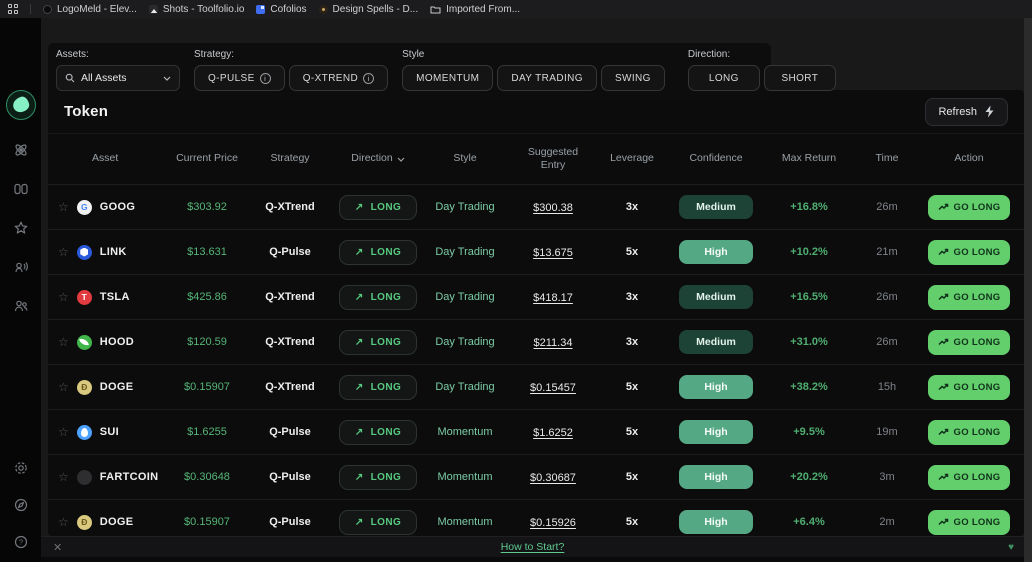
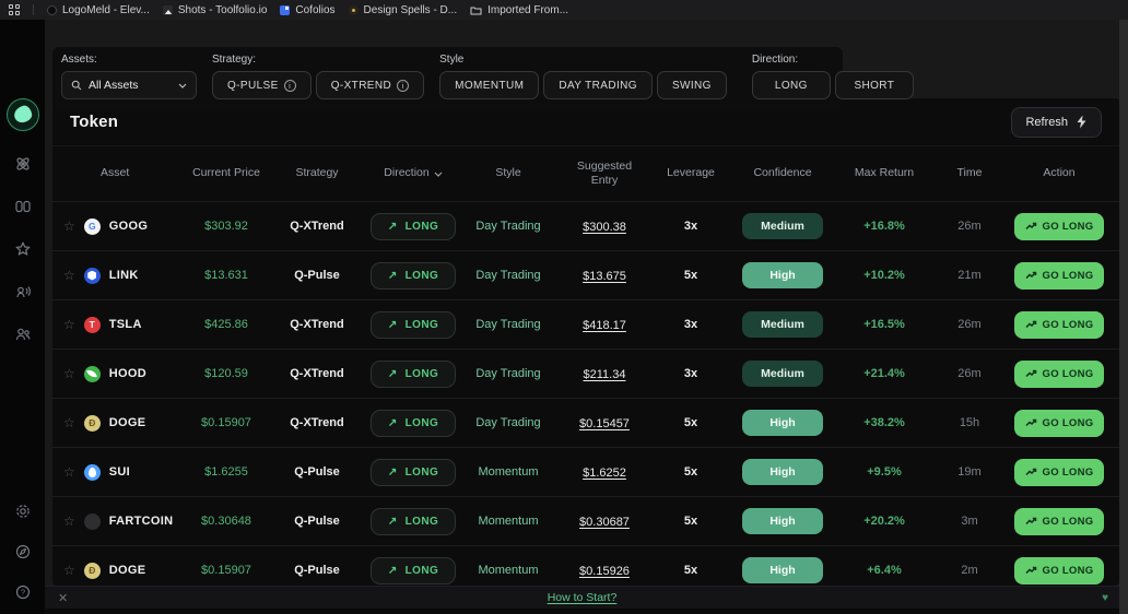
  LogoMeld - Elev...
  Shots - Toolfolio.io
  Cofolios
  Design Spells - D...
  Imported From...
  ?
  Assets:
  All Assets
  Strategy:
  Q-PULSE
  i
  Q-XTREND
  i
  Style
  MOMENTUM
  DAY TRADING
  SWING
  Direction:
  LONG
  SHORT
  Token
  Refresh
  Asset
  Current Price
  Strategy
  Direction
  Style
  Suggested Entry
  Leverage
  Confidence
  Max Return
  Time
  Action
  ☆
  G
  GOOG
  $303.92
  Q-XTrend
  ↗
  LONG
  Day Trading
  $300.38
  3x
  Medium
  +16.8%
  26m
  GO LONG
  ☆
  LINK
  $13.631
  Q-Pulse
  ↗
  LONG
  Day Trading
  $13.675
  5x
  High
  +10.2%
  21m
  GO LONG
  ☆
  T
  TSLA
  $425.86
  Q-XTrend
  ↗
  LONG
  Day Trading
  $418.17
  3x
  Medium
  +16.5%
  26m
  GO LONG
  ☆
  HOOD
  $120.59
  Q-XTrend
  ↗
  LONG
  Day Trading
  $211.34
  3x
  Medium
- +31.0%
+ +21.4%
  26m
  GO LONG
  ☆
  Đ
  DOGE
  $0.15907
  Q-XTrend
  ↗
  LONG
  Day Trading
  $0.15457
  5x
  High
  +38.2%
  15h
  GO LONG
  ☆
  SUI
  $1.6255
  Q-Pulse
  ↗
  LONG
  Momentum
  $1.6252
  5x
  High
  +9.5%
  19m
  GO LONG
  ☆
  FARTCOIN
  $0.30648
  Q-Pulse
  ↗
  LONG
  Momentum
  $0.30687
  5x
  High
  +20.2%
  3m
  GO LONG
  ☆
  Đ
  DOGE
  $0.15907
  Q-Pulse
  ↗
  LONG
  Momentum
  $0.15926
  5x
  High
  +6.4%
  2m
  GO LONG
  ✕
  How to Start?
  ♥
